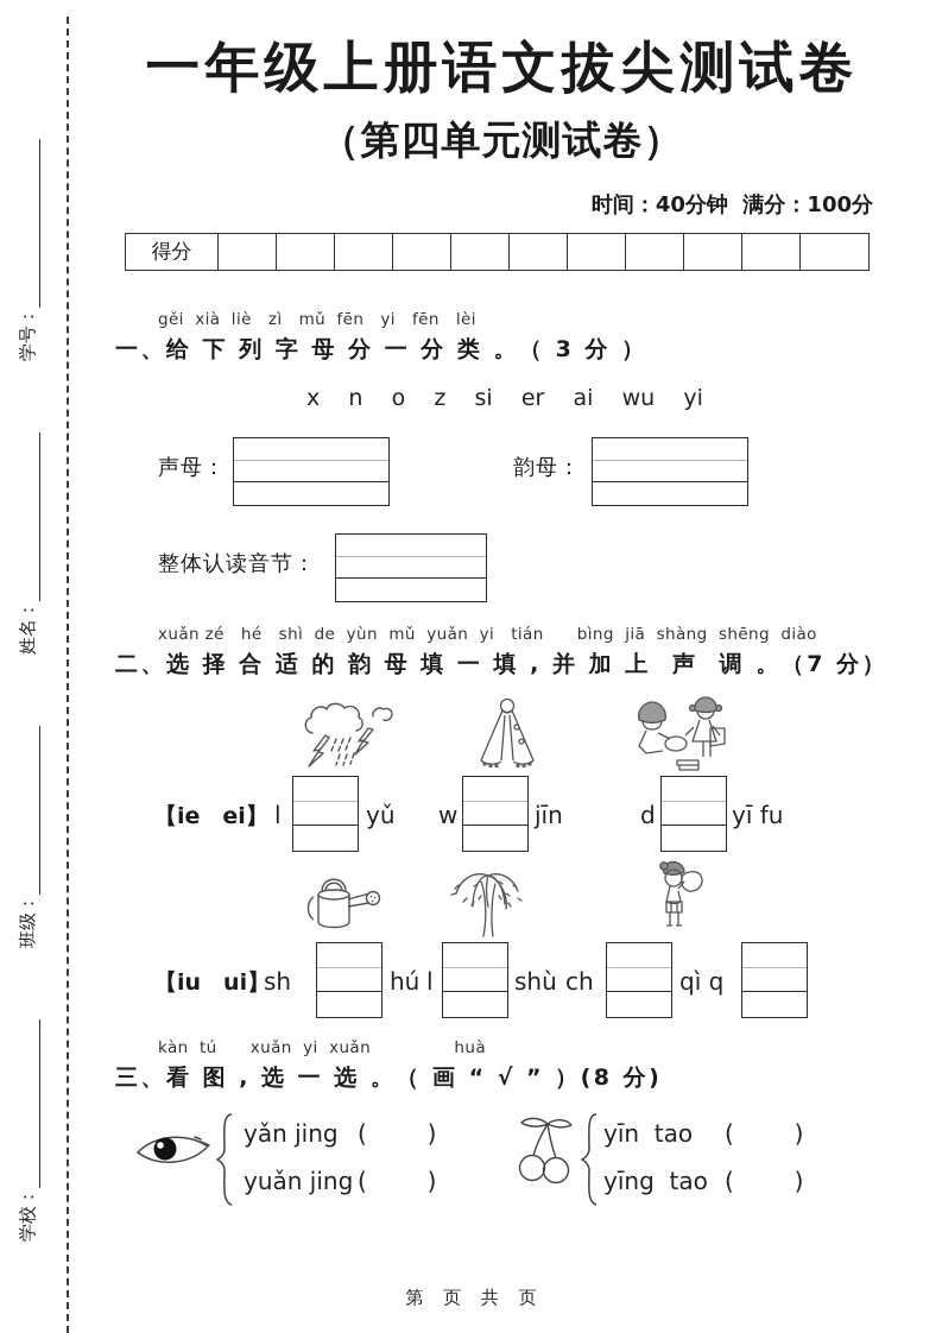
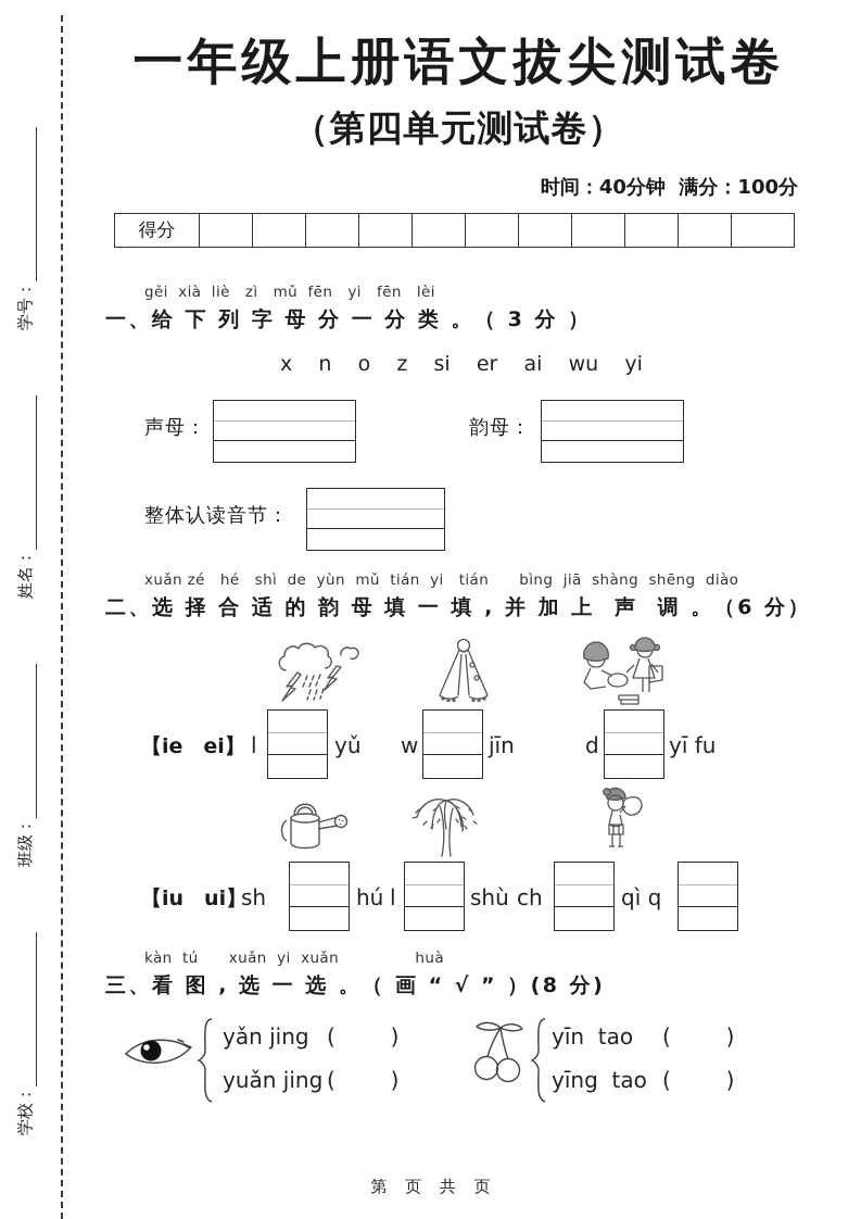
  一年级上册语文拔尖测试卷
  （第四单元测试卷）
  时间：40分钟 满分：100分
  得分
  gěi xià liè zì mǔ fēn yi fēn lèi
  一、给 下 列 字 母 分 一 分 类 。（ 3 分 ）
  x n o z si er ai wu yi
  声母：
  韵母：
  整体认读音节：
- xuǎn zé hé shì de yùn mǔ yuǎn yi tián bìng jiā shàng shēng diào
+ xuǎn zé hé shì de yùn mǔ tián yi tián bìng jiā shàng shēng diào
- 二、选 择 合 适 的 韵 母 填 一 填 , 并 加 上 声 调 。（7 分）
+ 二、选 择 合 适 的 韵 母 填 一 填 , 并 加 上 声 调 。（6 分）
  【ie ei】
  l
  yǔ
  w
  jīn
  d
  yī fu
  【iu ui】
  sh
  hú
  l
  shù
  ch
  qì q
  kàn tú xuǎn yi xuǎn huà
  三、看 图 , 选 一 选 。（ 画 “ √ ” ）(8 分)
  yǎn jing
  ( )
  yuǎn jing
  ( )
  yīn tao
  ( )
  yīng tao
  ( )
  第 页 共 页
